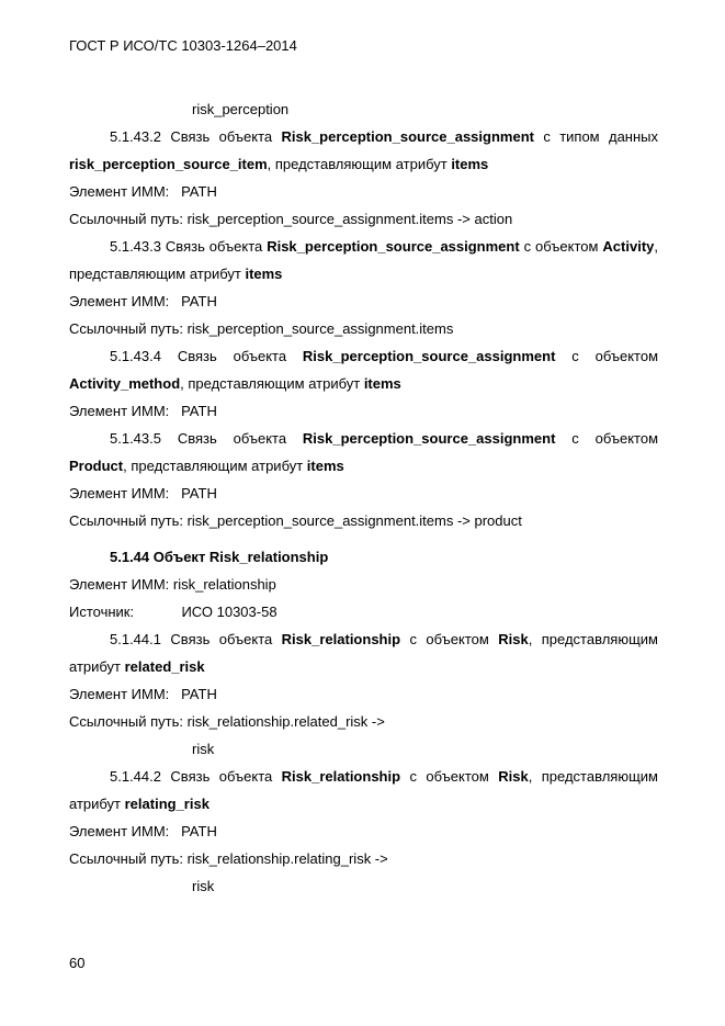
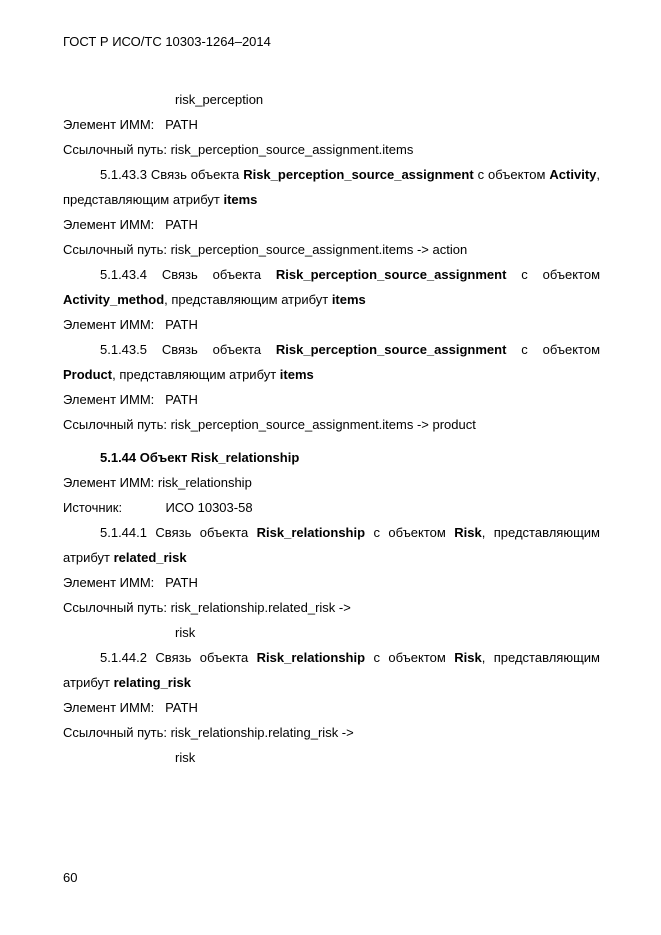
  ГОСТ Р ИСО/ТС 10303-1264–2014
  risk_perception
- 5.1.43.2 Связь объекта Risk_perception_source_assignment с типом данных risk_perception_source_item, представляющим атрибут items
  Элемент ИММ: PATH
- Ссылочный путь: risk_perception_source_assignment.items -> action
+ Ссылочный путь: risk_perception_source_assignment.items
  5.1.43.3 Связь объекта Risk_perception_source_assignment с объектом Activity, представляющим атрибут items
  Элемент ИММ: PATH
- Ссылочный путь: risk_perception_source_assignment.items
+ Ссылочный путь: risk_perception_source_assignment.items -> action
  5.1.43.4 Связь объекта Risk_perception_source_assignment с объектом Activity_method, представляющим атрибут items
  Элемент ИММ: PATH
  5.1.43.5 Связь объекта Risk_perception_source_assignment с объектом Product, представляющим атрибут items
  Элемент ИММ: PATH
  Ссылочный путь: risk_perception_source_assignment.items -> product
  5.1.44 Объект Risk_relationship
  Элемент ИММ: risk_relationship
  Источник: ИСО 10303-58
  5.1.44.1 Связь объекта Risk_relationship с объектом Risk, представляющим атрибут related_risk
  Элемент ИММ: PATH
  Ссылочный путь: risk_relationship.related_risk ->
  risk
  5.1.44.2 Связь объекта Risk_relationship с объектом Risk, представляющим атрибут relating_risk
  Элемент ИММ: PATH
  Ссылочный путь: risk_relationship.relating_risk ->
  risk
  60
